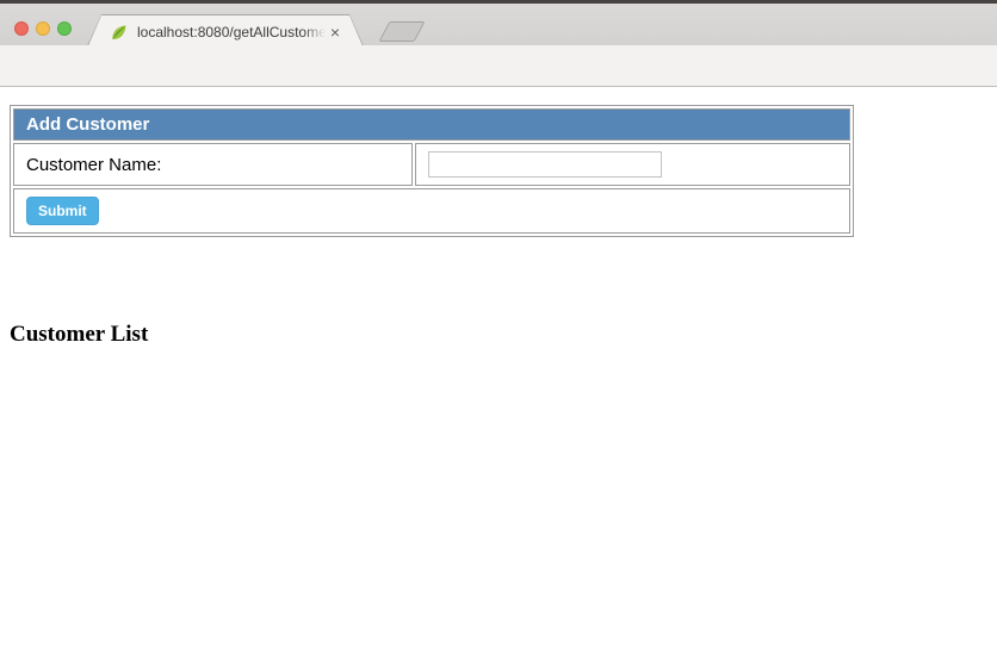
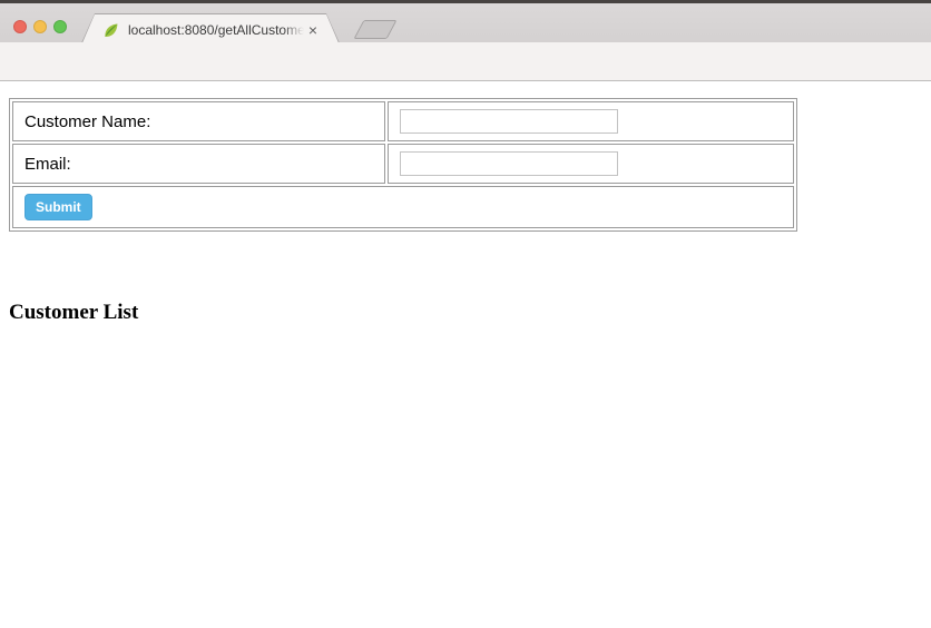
  localhost:8080/getAllCustome
  ×
- Add Customer
  Customer Name:
+ Email:
  Submit
  Customer List
